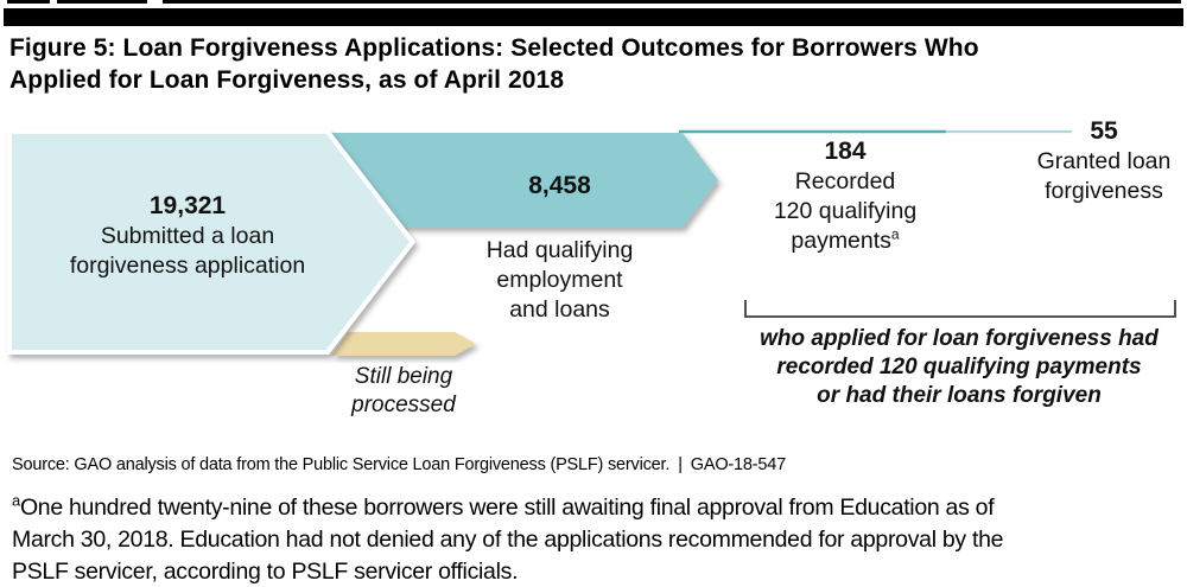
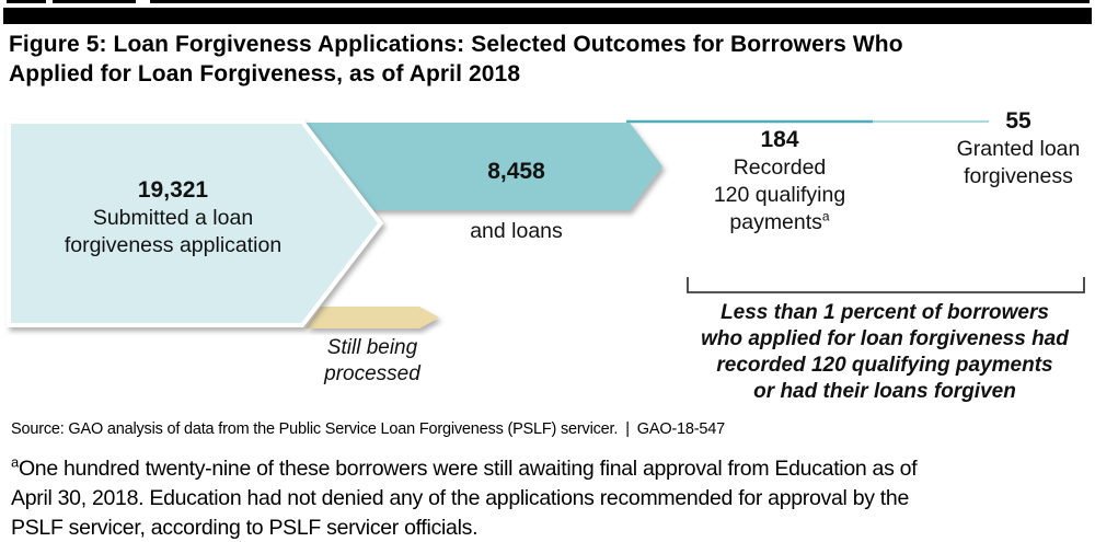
  Figure 5: Loan Forgiveness Applications: Selected Outcomes for Borrowers Who
  Applied for Loan Forgiveness, as of April 2018
  19,321
  Submitted a loan
  forgiveness application
  8,458
- Had qualifying
- employment
  and loans
  184
  Recorded
  120 qualifying
  paymentsa
  55
  Granted loan
  forgiveness
  Still being
  processed
+ Less than 1 percent of borrowers
  who applied for loan forgiveness had
  recorded 120 qualifying payments
  or had their loans forgiven
  Source: GAO analysis of data from the Public Service Loan Forgiveness (PSLF) servicer. | GAO-18-547
  aOne hundred twenty-nine of these borrowers were still awaiting final approval from Education as of
- March 30, 2018. Education had not denied any of the applications recommended for approval by the
+ April 30, 2018. Education had not denied any of the applications recommended for approval by the
  PSLF servicer, according to PSLF servicer officials.
